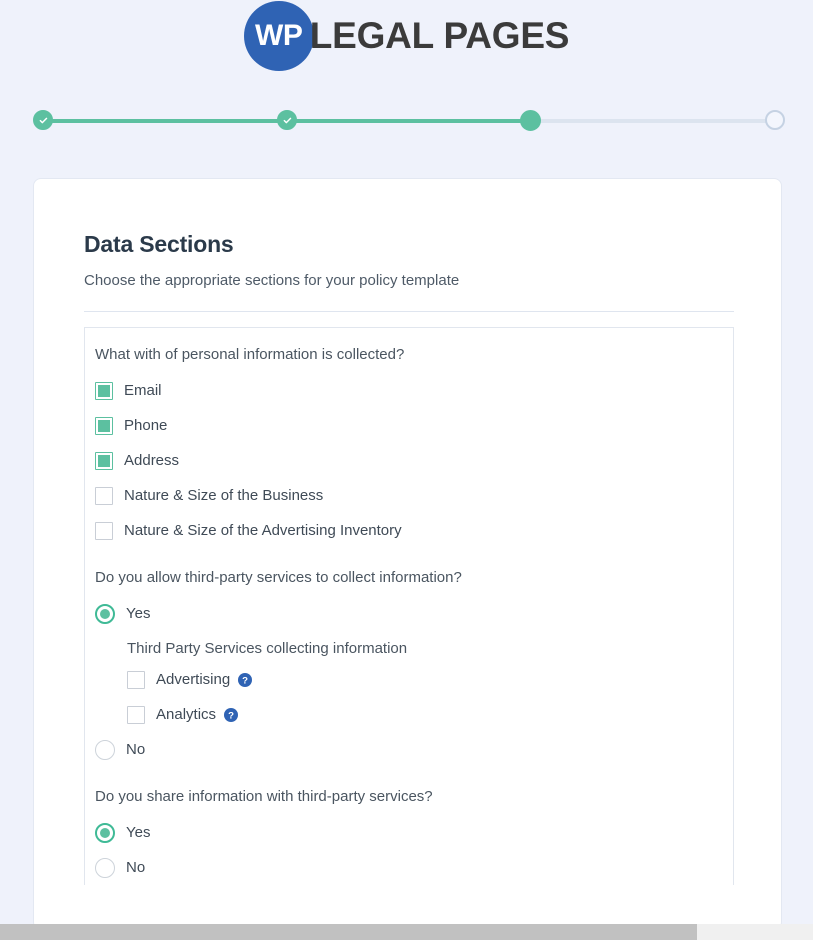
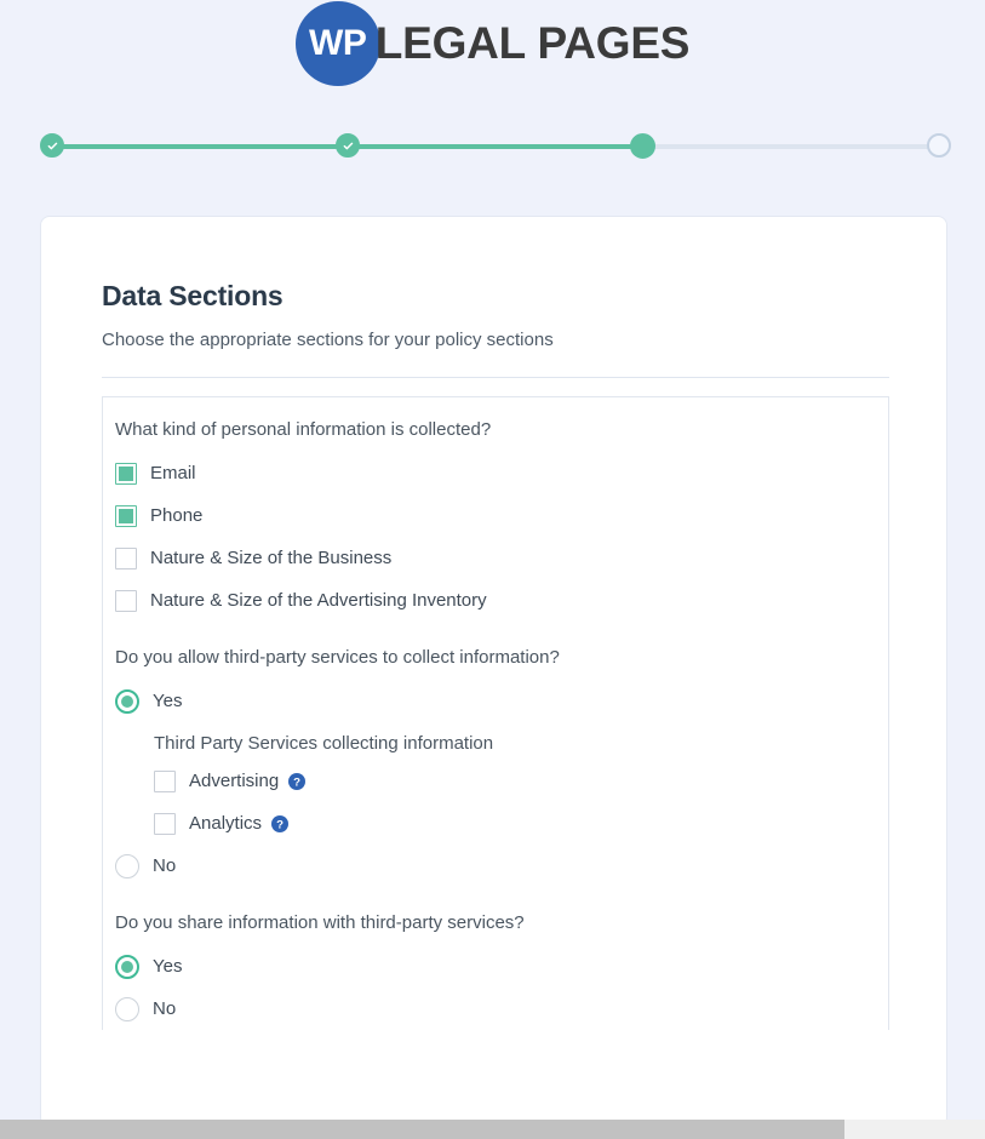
  WP
  LEGAL PAGES
  Data Sections
- Choose the appropriate sections for your policy template
+ Choose the appropriate sections for your policy sections
- What with of personal information is collected?
+ What kind of personal information is collected?
  Email
  Phone
- Address
  Nature & Size of the Business
  Nature & Size of the Advertising Inventory
  Do you allow third-party services to collect information?
  Yes
  Third Party Services collecting information
  Advertising
  ?
  Analytics
  ?
  No
  Do you share information with third-party services?
  Yes
  No
